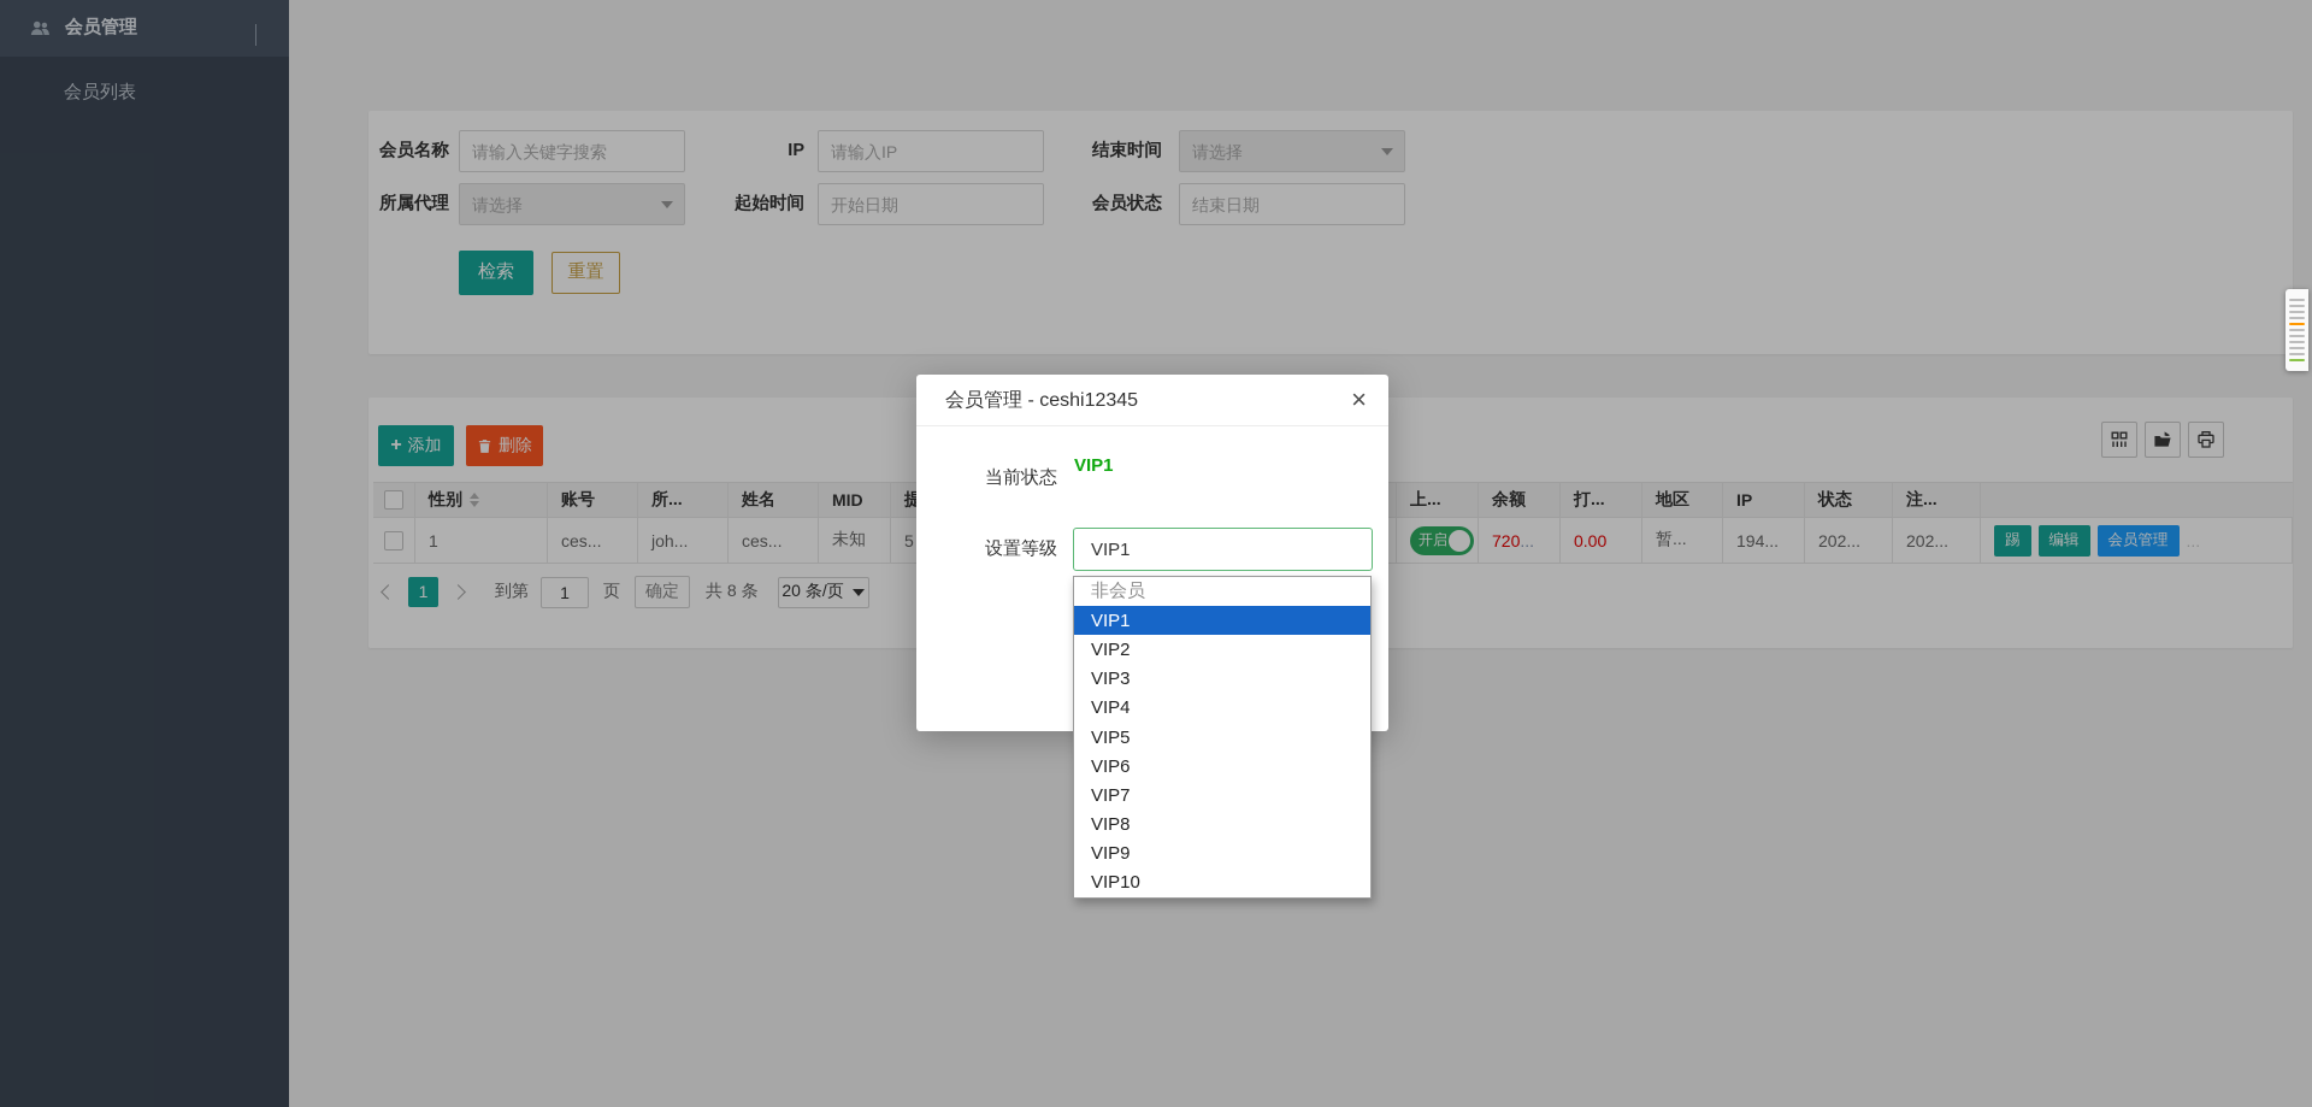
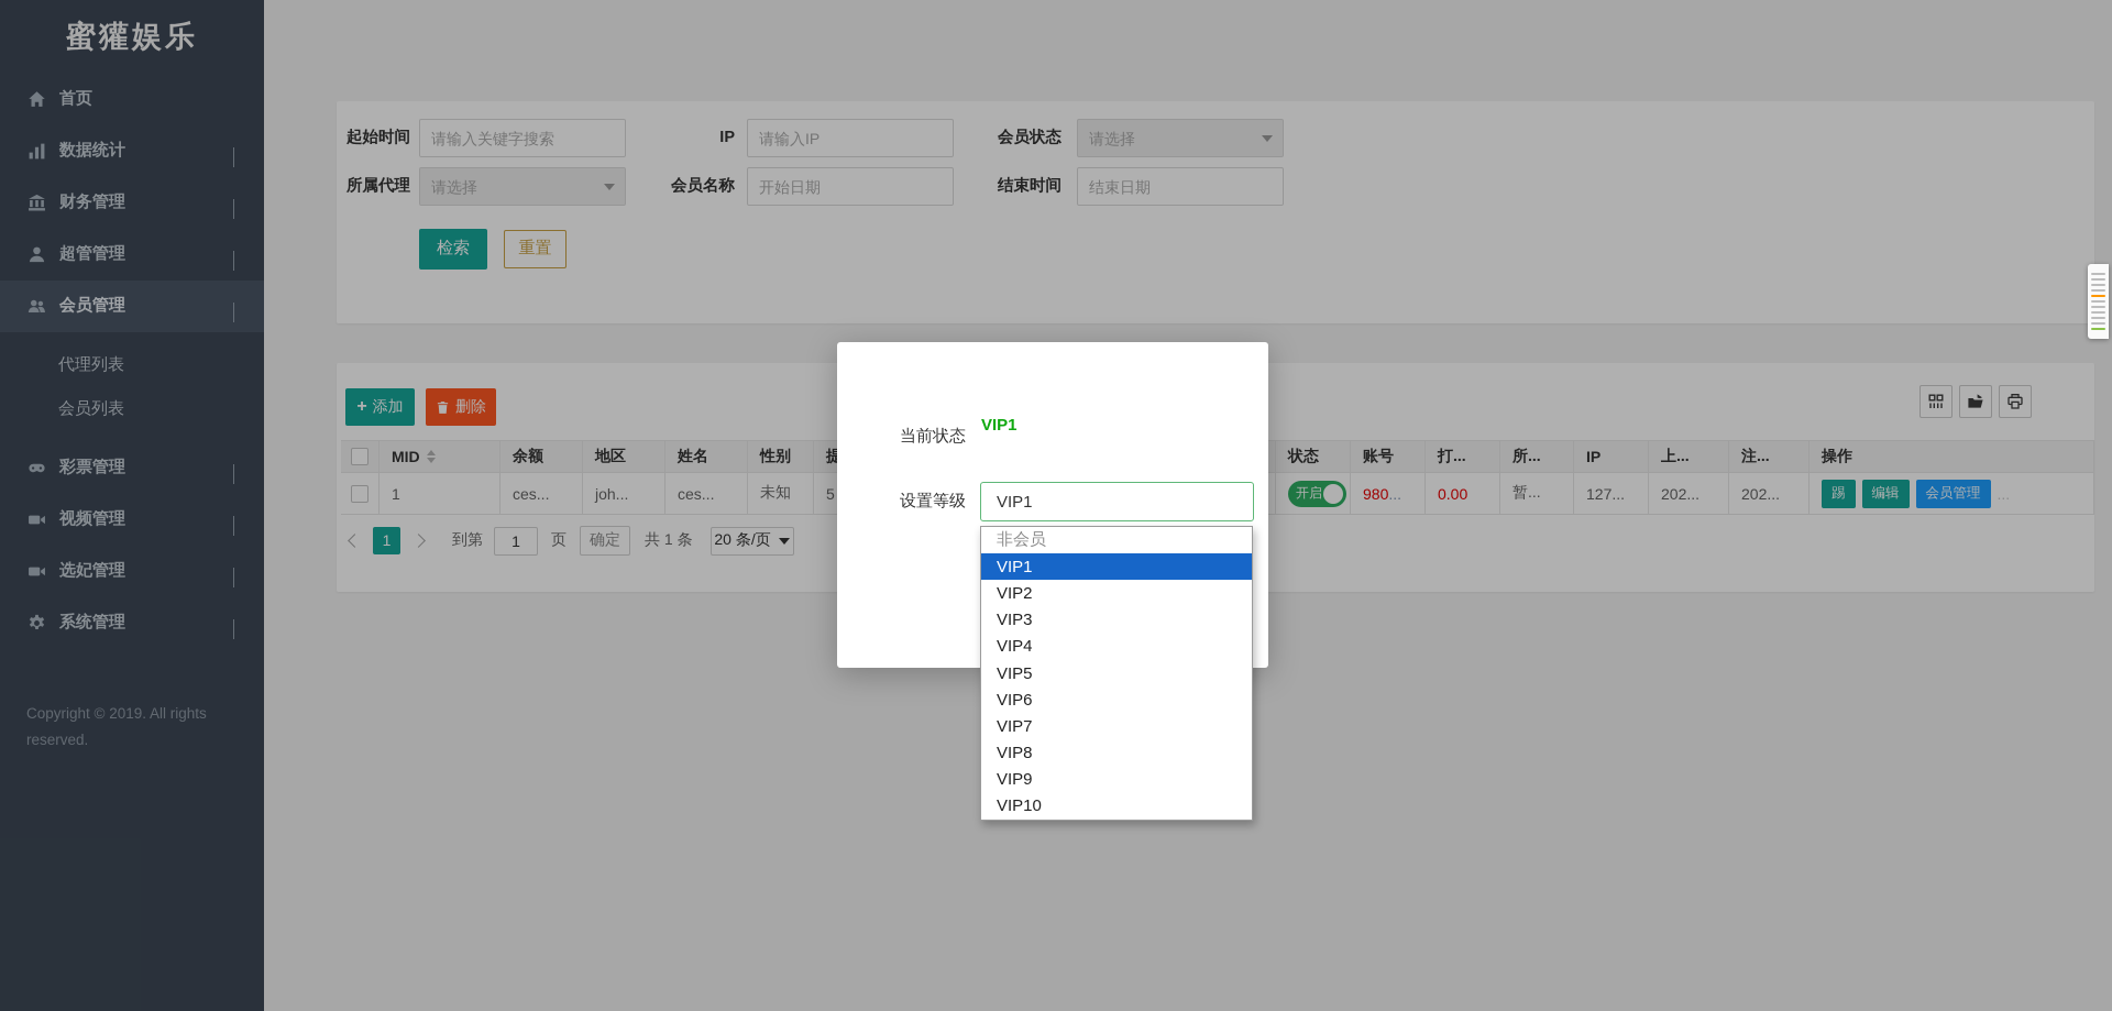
+ 蜜獾娱乐
+ 首页
+ 数据统计
+ 财务管理
+ 超管管理
  会员管理
+ 代理列表
  会员列表
+ 彩票管理
+ 视频管理
+ 选妃管理
+ 系统管理
+ Copyright © 2019. All rights
+ reserved.
- 会员名称
+ 起始时间
  请输入关键字搜索
  IP
  请输入IP
- 结束时间
+ 会员状态
  请选择
  所属代理
  请选择
- 起始时间
+ 会员名称
  开始日期
- 会员状态
+ 结束时间
  结束日期
  检索
  重置
  +
  添加
  删除
- 性别
+ MID
- 账号
+ 余额
- 所...
+ 地区
  姓名
- MID
+ 性别
- 上...
+ 状态
- 余额
+ 账号
  打...
- 地区
+ 所...
  IP
- 状态
+ 上...
  注...
+ 操作
  1
  ces...
  joh...
  ces...
  未知
  5
  开启
- 720
+ 980
  ...
  0.00
  暂...
- 194...
+ 127...
  202...
  202...
  踢
  编辑
  会员管理
  ...
  1
  到第
  1
  页
  确定
- 共 8 条
+ 共 1 条
  20 条/页
- 会员管理 - ceshi12345
- ×
  当前状态
  VIP1
  设置等级
  VIP1
  非会员
  VIP1
  VIP2
  VIP3
  VIP4
  VIP5
  VIP6
  VIP7
  VIP8
  VIP9
  VIP10
